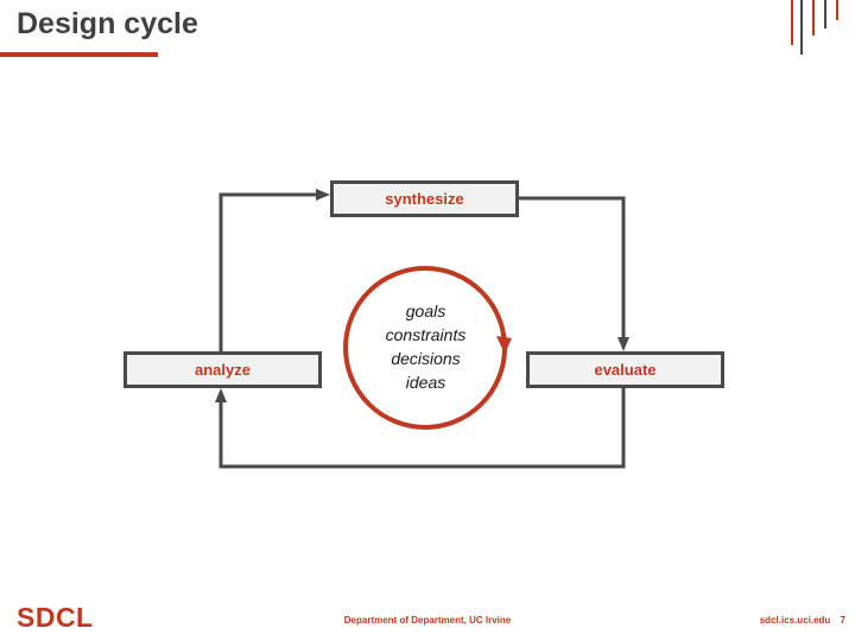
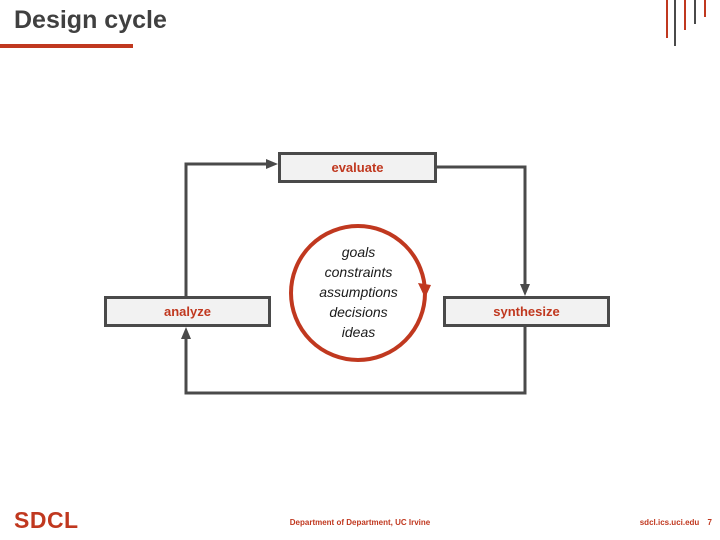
  Design cycle
- synthesize
+ evaluate
  analyze
- evaluate
+ synthesize
  goals
  constraints
+ assumptions
  decisions
  ideas
  SDCL
  Department of Department, UC Irvine
  sdcl.ics.uci.edu 7
